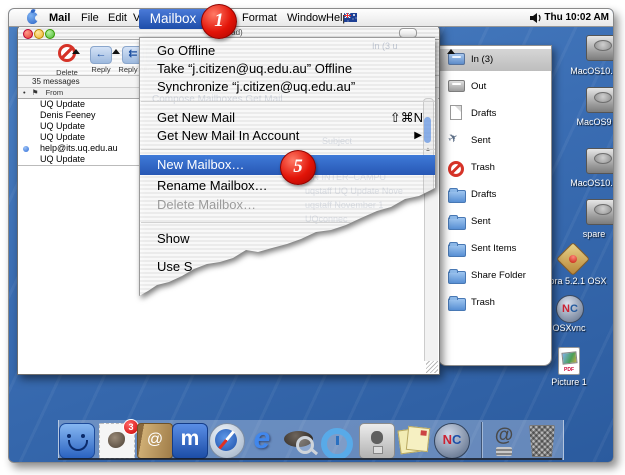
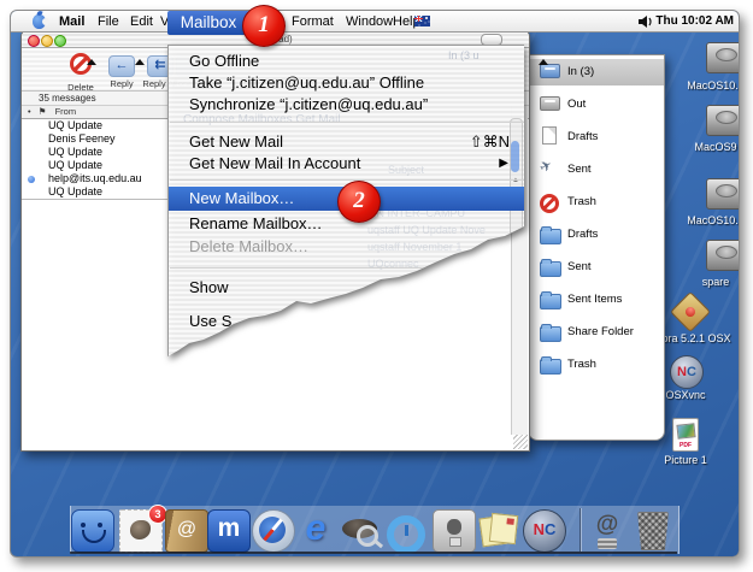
  MacOS10.
  MacOS9
  MacOS10.
  spare
  ra 5.2.1 OSX
  NC
  OSXvnc
  Picture 1
  In (3)
  Out
  Drafts
  Sent
  Trash
  Drafts
  Sent
  Sent Items
  Share Folder
  Trash
  Delete
  ←
  Reply
  ⇇
  35 messages
  • ⚑ From
  UQ Update
  Denis Feeney
  UQ Update
  UQ Update
  help@its.uq.edu.au
  UQ Update
  Mail
  File
  Edit
  Format
  Window
  Hel
  Thu 10:02 AM
  Mailbox
  In (3 u
  Compose Mailboxes Get Mail
  Subject
  N INTER–CAMPU
  uqstaff UQ Update Nove
  uqstaff November 1
  UQconnec
  Go Offline
  Take “j.citizen@uq.edu.au” Offline
  Synchronize “j.citizen@uq.edu.au”
  Get New Mail
  ⇧⌘N
  Get New Mail In Account
  ▶
  New Mailbox…
  Rename Mailbox…
  Delete Mailbox…
  Show
  Use S
  3
  @
  m
  e
  NC
  @
  1
- 5
+ 2
